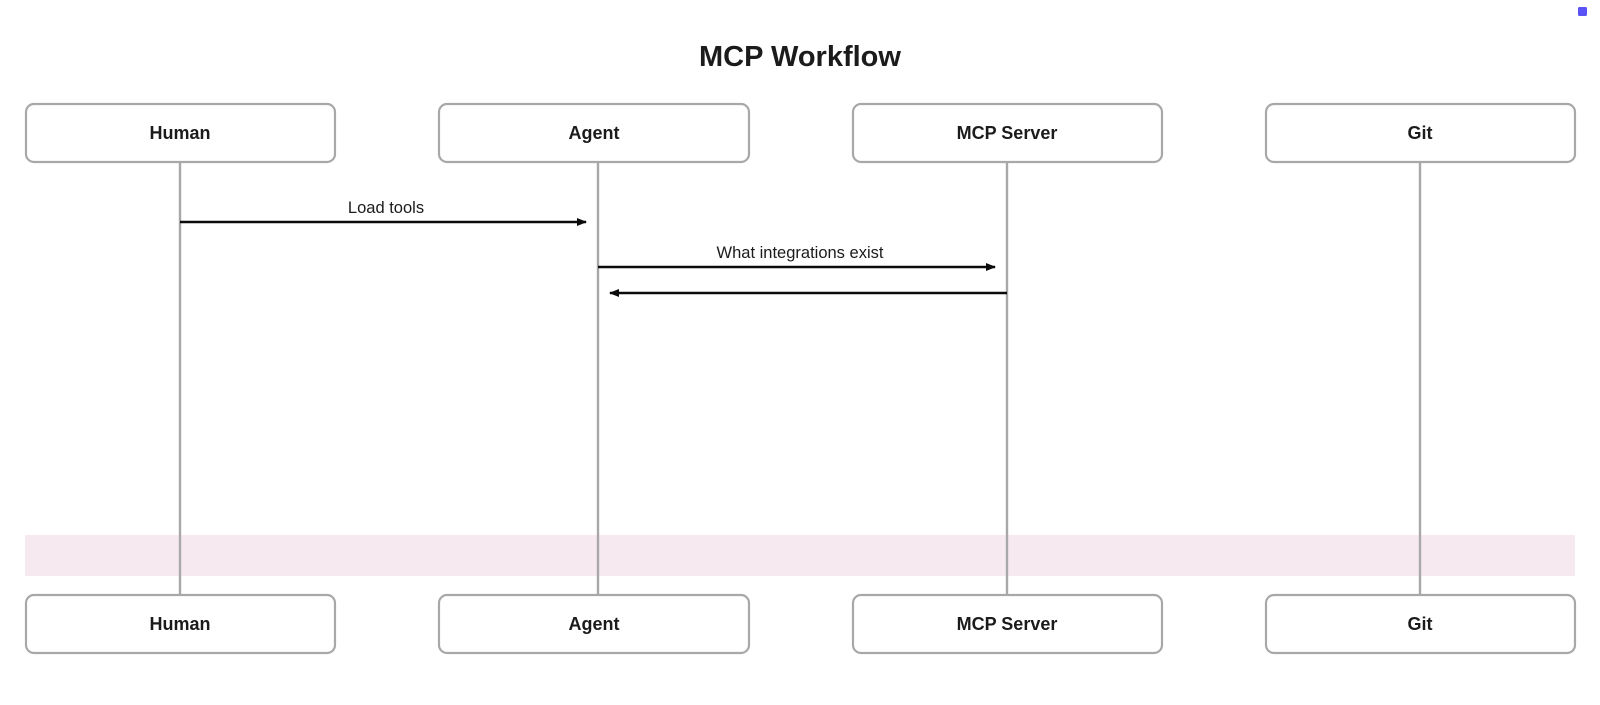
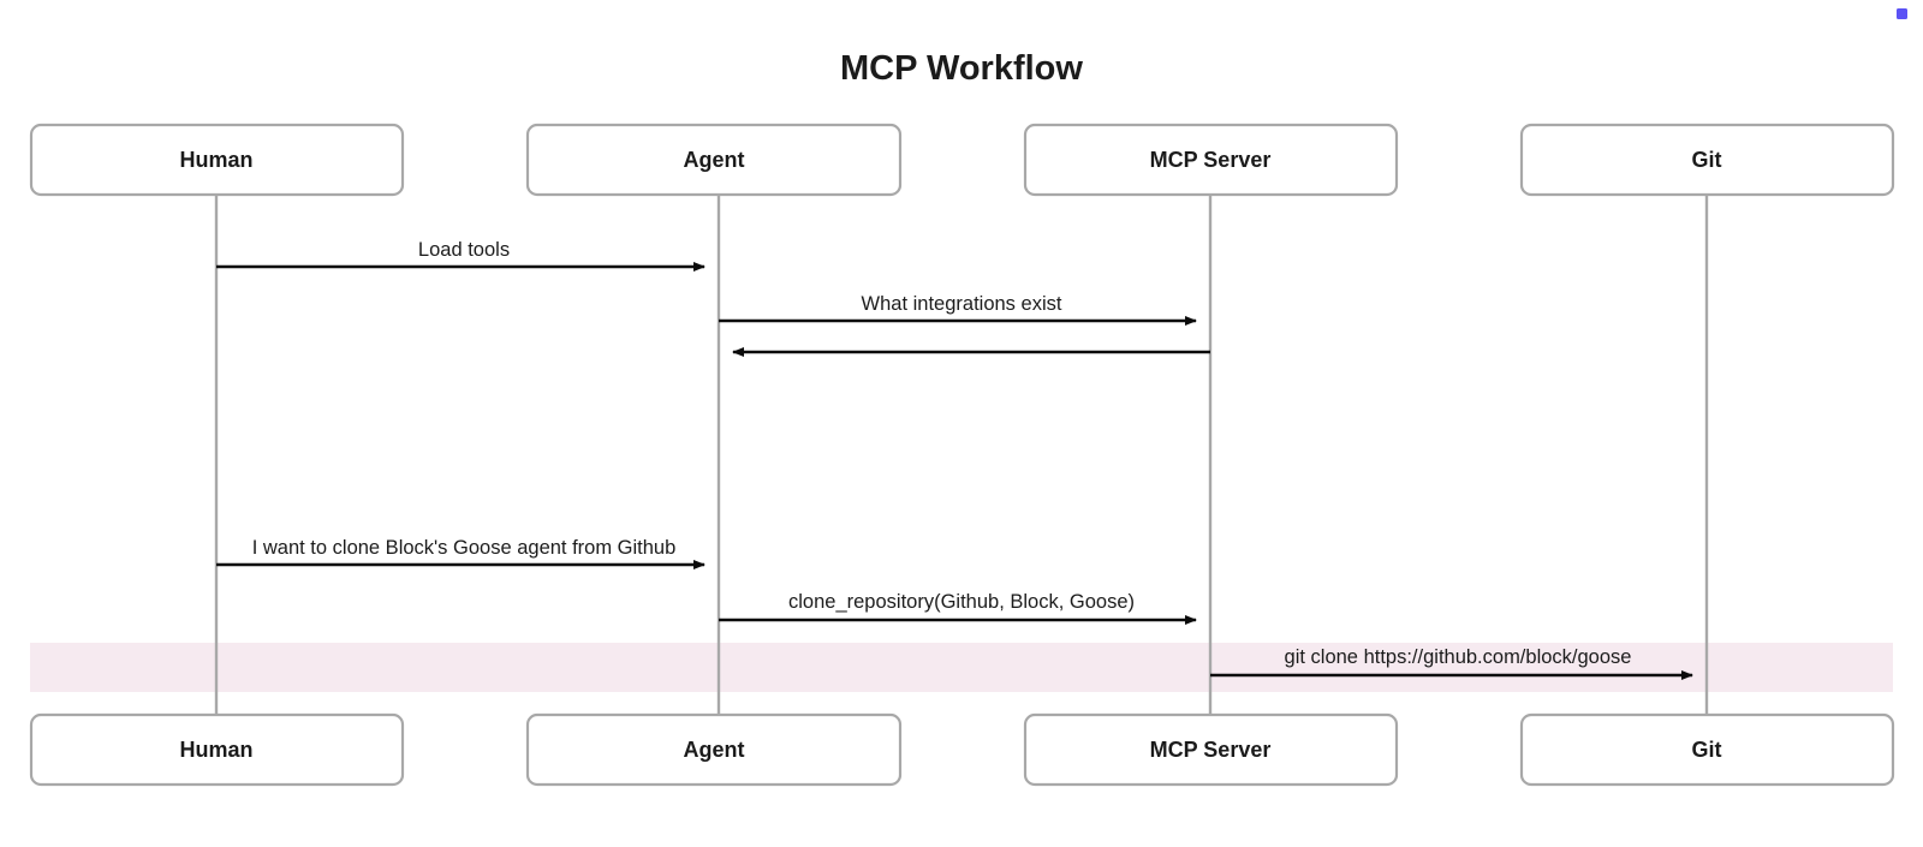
  MCP Workflow
  Human
  Agent
  MCP Server
  Git
  Load tools
  What integrations exist
+ I want to clone Block's Goose agent from Github
+ clone_repository(Github, Block, Goose)
+ git clone https://github.com/block/goose
  Human
  Agent
  MCP Server
  Git
